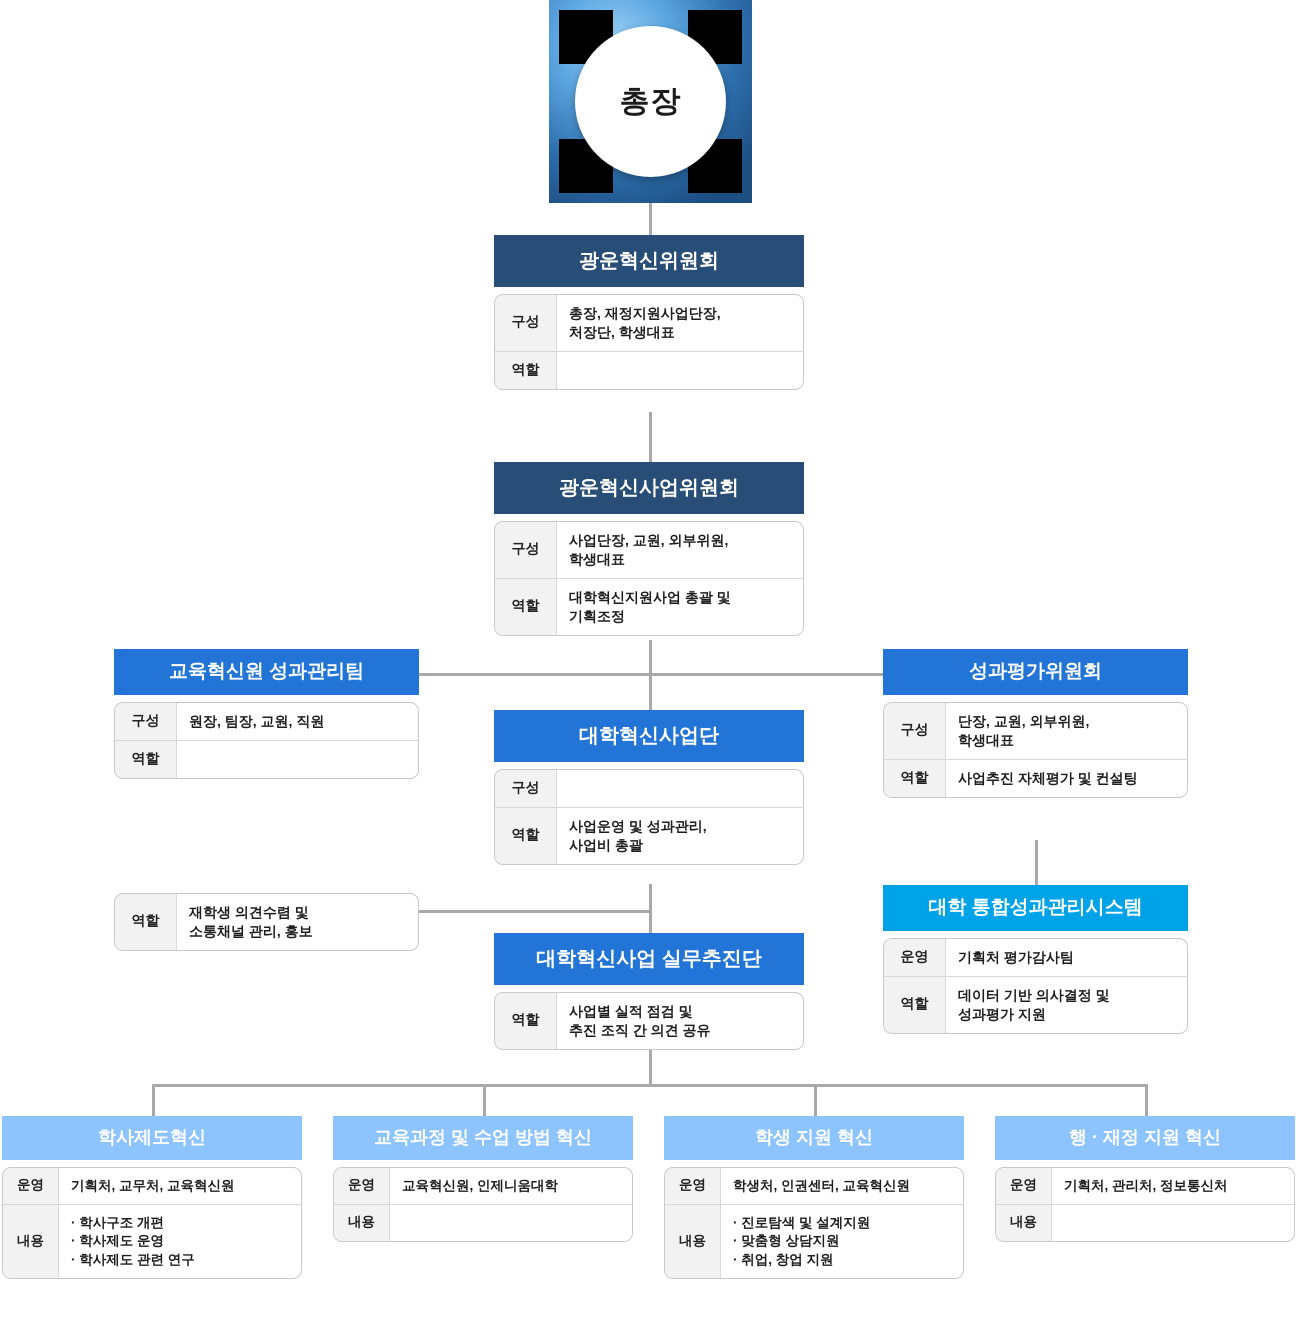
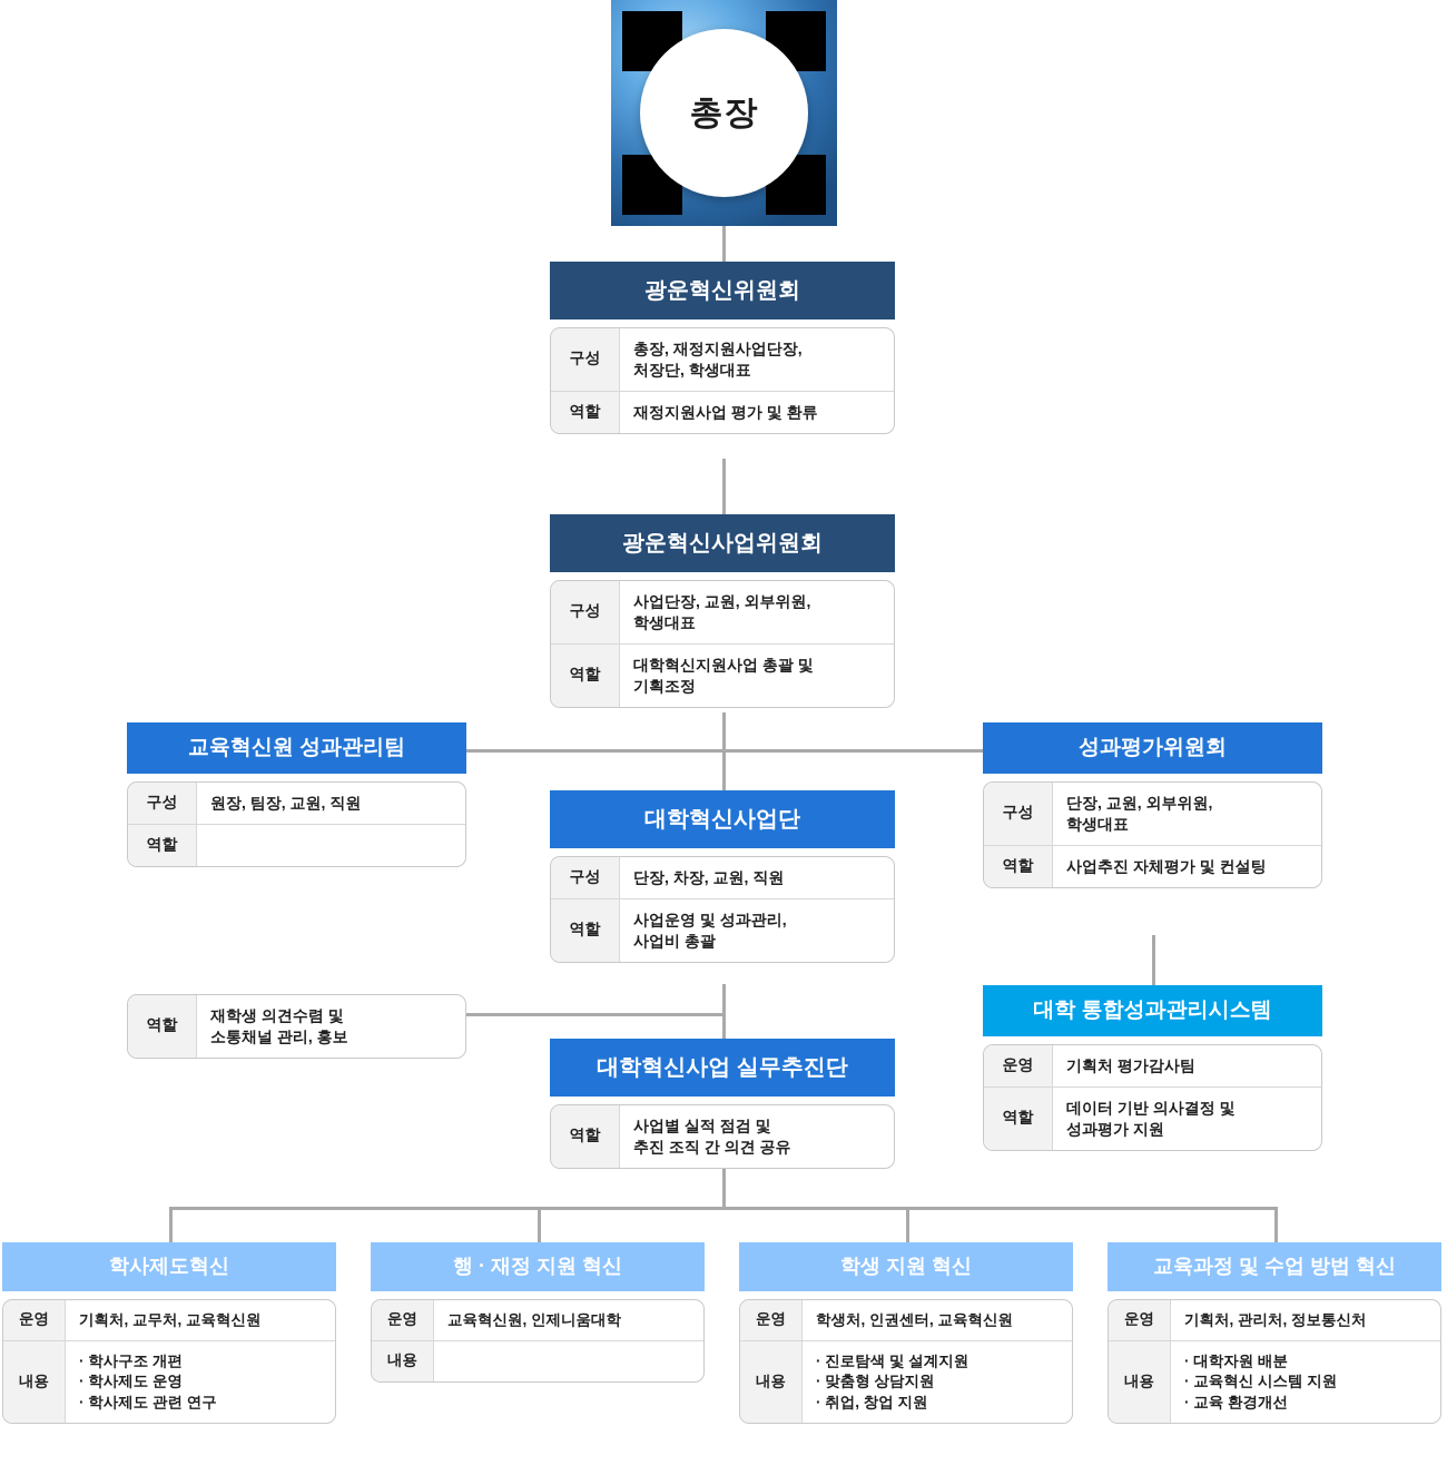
  총장
  광운혁신위원회
  구성
  총장, 재정지원사업단장,
  처장단, 학생대표
  역할
+ 재정지원사업 평가 및 환류
  광운혁신사업위원회
  구성
  사업단장, 교원, 외부위원,
  학생대표
  역할
  대학혁신지원사업 총괄 및
  기획조정
  교육혁신원 성과관리팀
  구성
  원장, 팀장, 교원, 직원
  역할
  대학혁신사업단
  구성
+ 단장, 차장, 교원, 직원
  역할
  사업운영 및 성과관리,
  사업비 총괄
  성과평가위원회
  구성
  단장, 교원, 외부위원,
  학생대표
  역할
  사업추진 자체평가 및 컨설팅
  역할
  재학생 의견수렴 및
  소통채널 관리, 홍보
  대학 통합성과관리시스템
  운영
  기획처 평가감사팀
  역할
  데이터 기반 의사결정 및
  성과평가 지원
  대학혁신사업 실무추진단
  역할
  사업별 실적 점검 및
  추진 조직 간 의견 공유
  학사제도혁신
  운영
  기획처, 교무처, 교육혁신원
  내용
  · 학사구조 개편
  · 학사제도 운영
  · 학사제도 관련 연구
- 교육과정 및 수업 방법 혁신
+ 행 · 재정 지원 혁신
  운영
  교육혁신원, 인제니움대학
  내용
  학생 지원 혁신
  운영
  학생처, 인권센터, 교육혁신원
  내용
  · 진로탐색 및 설계지원
  · 맞춤형 상담지원
  · 취업, 창업 지원
- 행 · 재정 지원 혁신
+ 교육과정 및 수업 방법 혁신
  운영
  기획처, 관리처, 정보통신처
  내용
+ · 대학자원 배분
+ · 교육혁신 시스템 지원
+ · 교육 환경개선
